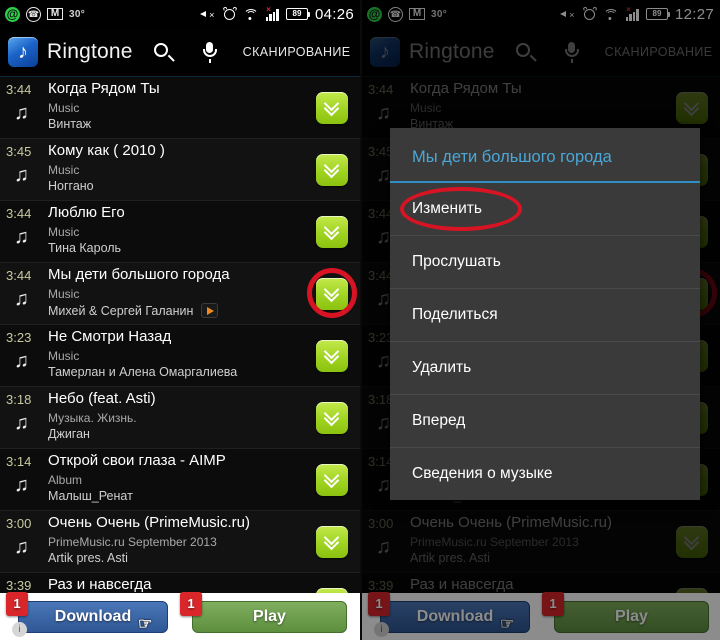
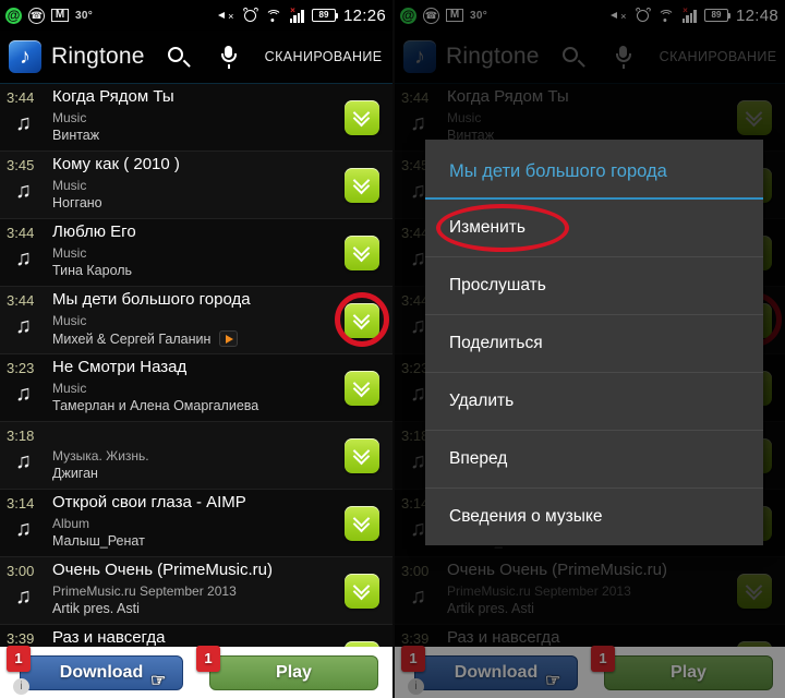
  30°
  ×
  ×
  89
- 04:26
+ 12:26
  Ringtone
  СКАНИРОВАНИЕ
  3:44
  ♫
  Когда Рядом Ты
  Music
  Винтаж
  3:45
  ♫
  Кому как ( 2010 )
  Music
  Ноггано
  3:44
  ♫
  Люблю Его
  Music
  Тина Кароль
  3:44
  ♫
  Мы дети большого города
  Music
  Михей & Сергей Галанин
  3:23
  ♫
  Не Смотри Назад
  Music
  Тамерлан и Алена Омаргалиева
  3:18
  ♫
- Небо (feat. Asti)
  Музыка. Жизнь.
  Джиган
  3:14
  ♫
  Открой свои глаза - AIMP
  Album
  Малыш_Ренат
  3:00
  ♫
  Очень Очень (PrimeMusic.ru)
  PrimeMusic.ru September 2013
  Artik pres. Asti
  3:39
  Раз и навсегда
  1
  Download
  ☞
  1
  Play
  i
  30°
  ×
  ×
  89
- 12:27
+ 12:48
  Ringtone
  СКАНИРОВАНИЕ
  3:44
  ♫
  Когда Рядом Ты
  Music
  Винтаж
  3:4
  ♫
  3:4
  ♫
  3:4
  ♫
  3:2
  ♫
  3:1
  ♫
  3:1
  ♫
  3:00
  ♫
  Очень Очень (PrimeMusic.ru)
  PrimeMusic.ru September 2013
  Artik pres. Asti
  3:39
  Раз и навсегда
  Мы дети большого города
  Изменить
  Прослушать
  Поделиться
  Удалить
  Вперед
  Сведения о музыке
  1
  Download
  ☞
  1
  Play
  i
